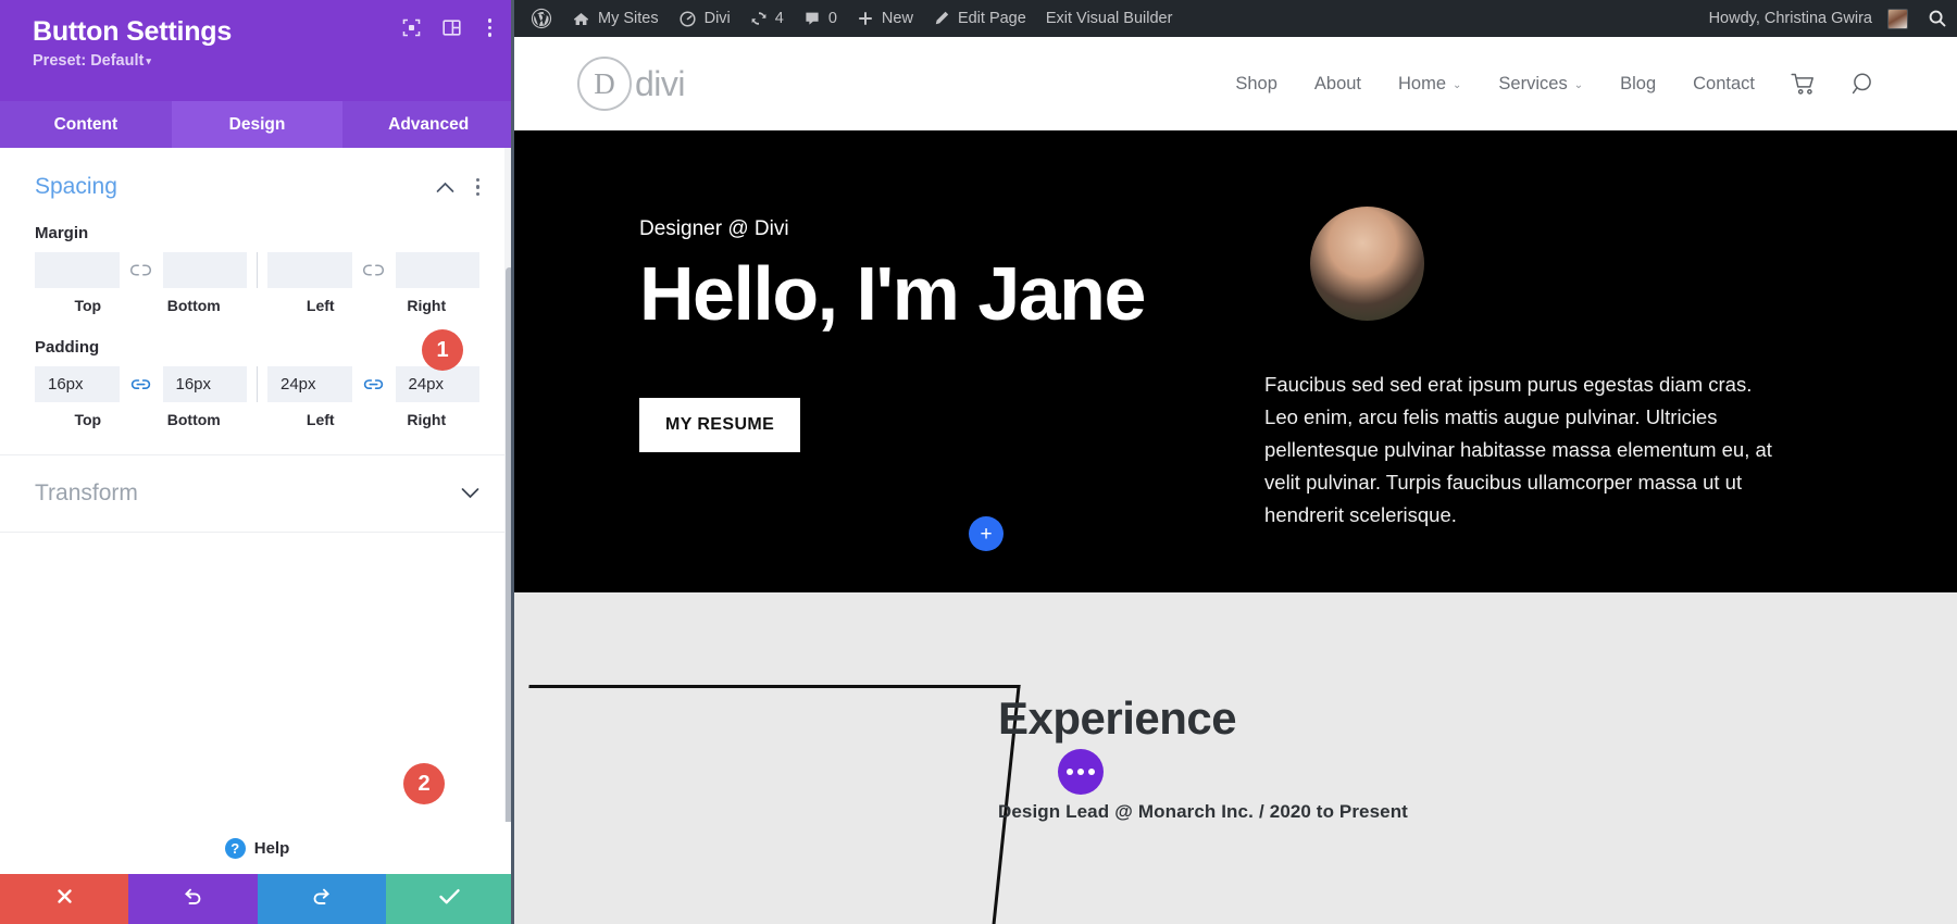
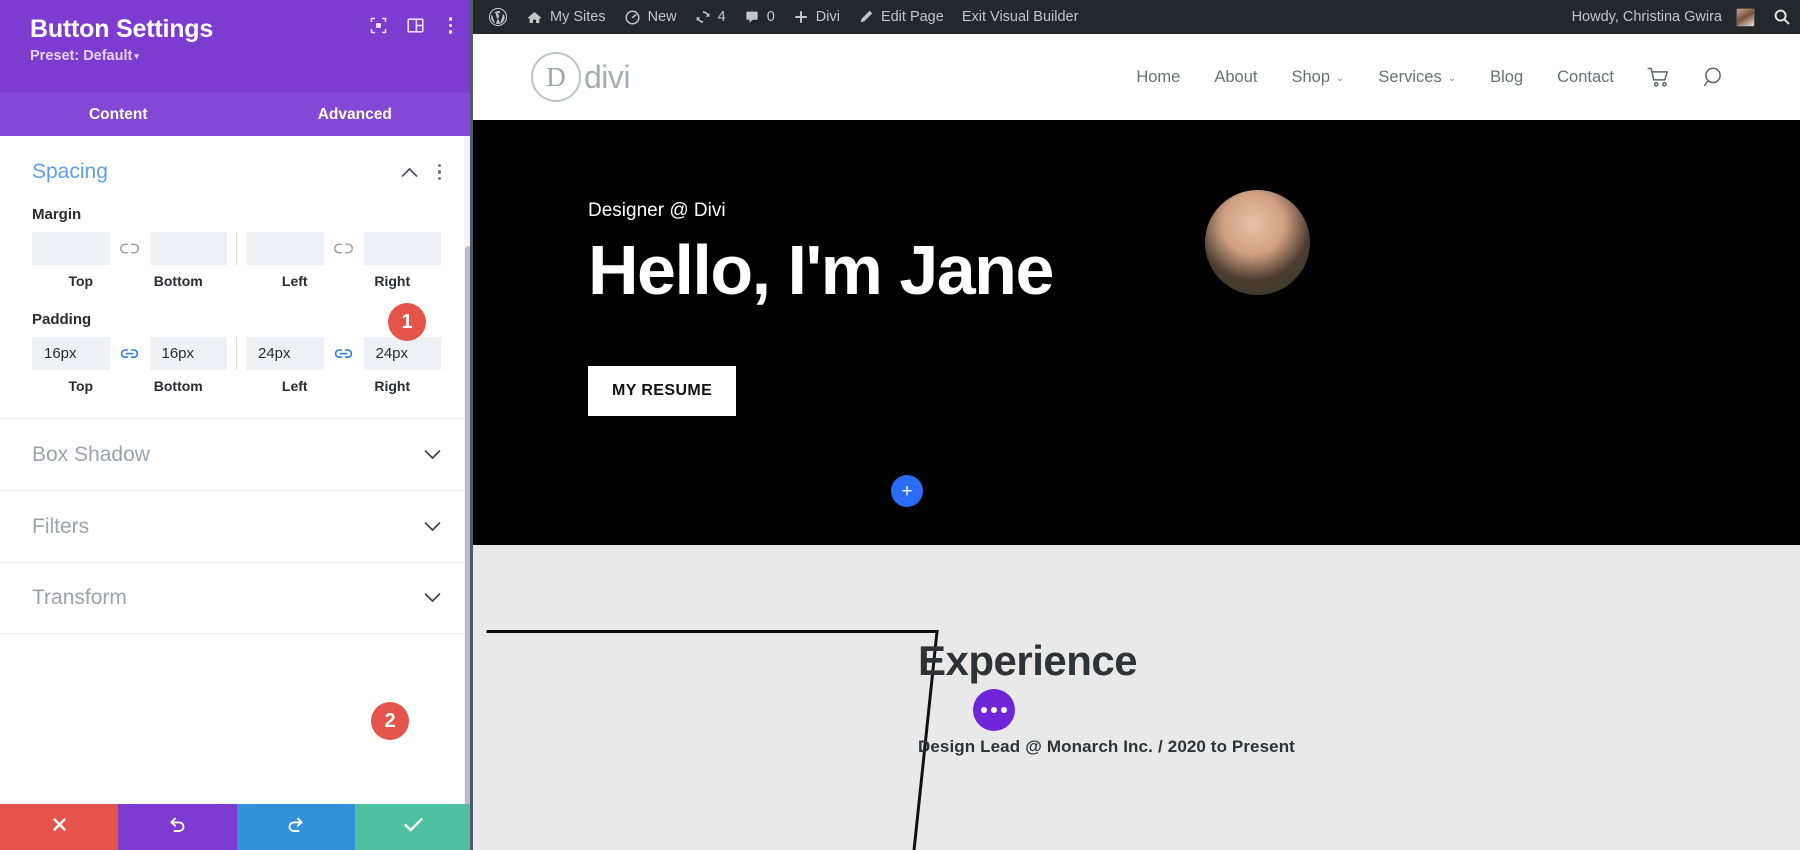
  Button Settings
  Preset: Default ▾
  Content
- Design
  Advanced
  Spacing
  Margin
  Top
  Bottom
  Left
  Right
  Padding
  16px
  16px
  24px
  24px
  Top
  Bottom
  Left
  Right
+ Box Shadow
+ Filters
  Transform
- ?
- Help
  1
  2
  My Sites
- Divi
+ New
  4
  0
- New
+ Divi
  Edit Page
  Exit Visual Builder
  Howdy, Christina Gwira
  D
  divi
- Shop
+ Home
  About
- Home
+ Shop
  ⌄
  Services
  ⌄
  Blog
  Contact
  Designer @ Divi
  Hello, I'm Jane
  MY RESUME
  +
- Faucibus sed sed erat ipsum purus egestas diam cras. Leo enim, arcu felis mattis augue pulvinar. Ultricies pellentesque pulvinar habitasse massa elementum eu, at velit pulvinar. Turpis faucibus ullamcorper massa ut ut hendrerit scelerisque.
  Experience
  Design Lead @ Monarch Inc. / 2020 to Present
